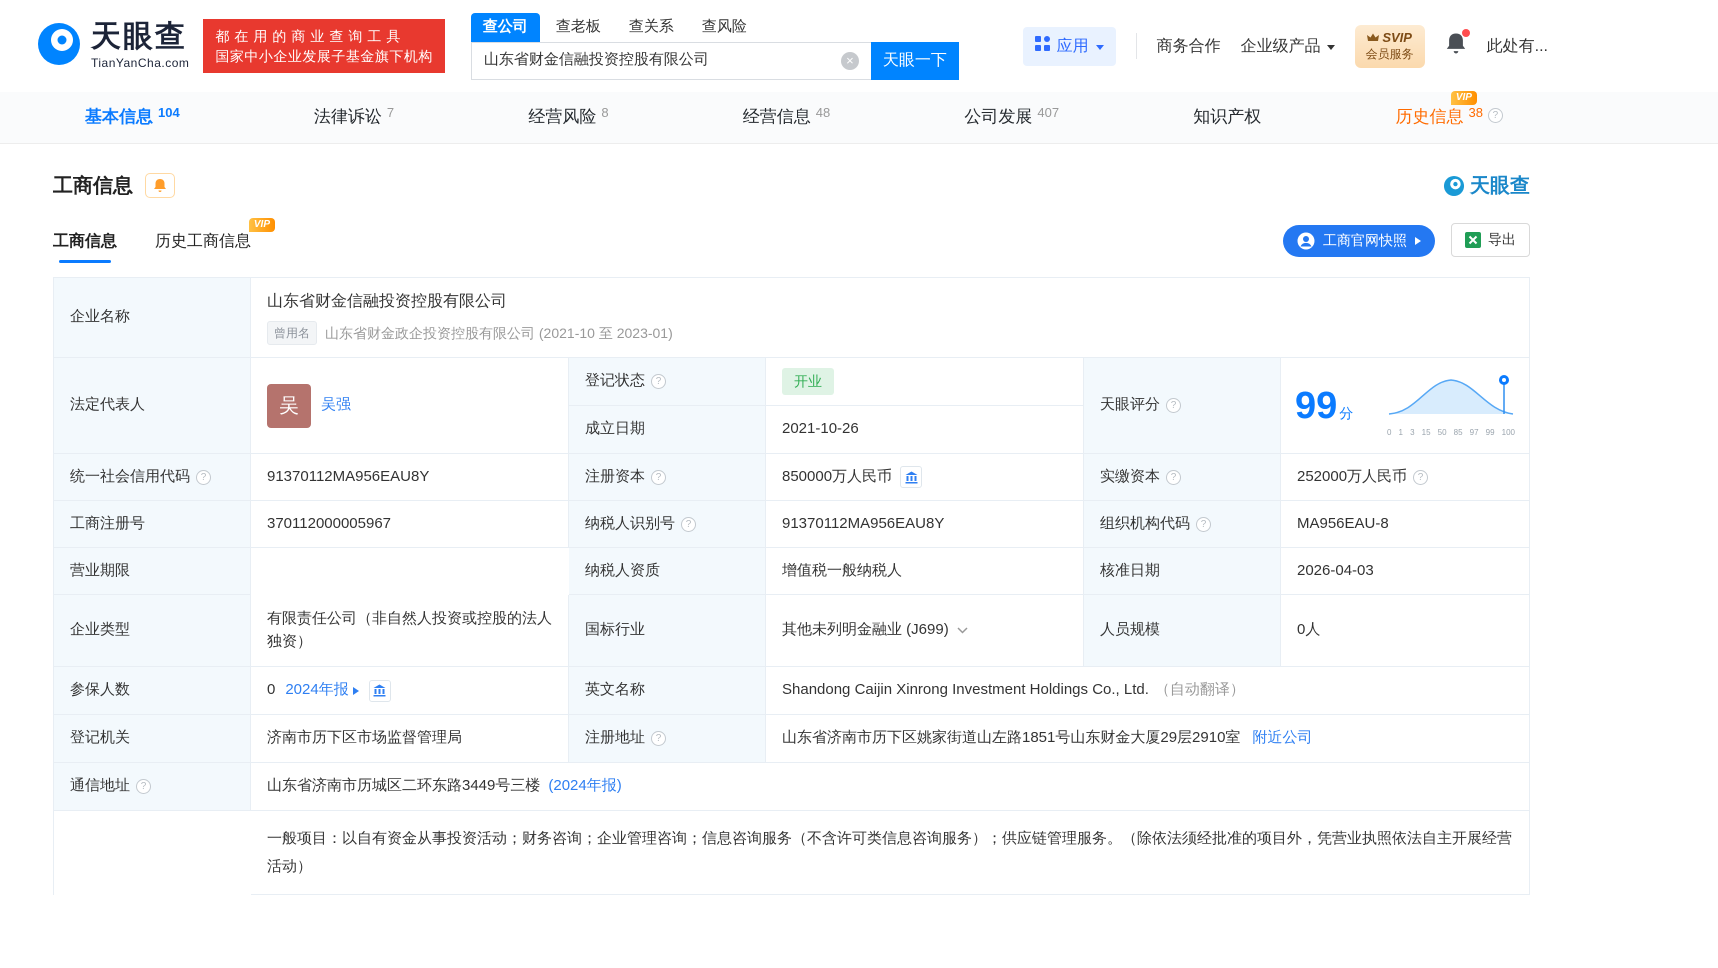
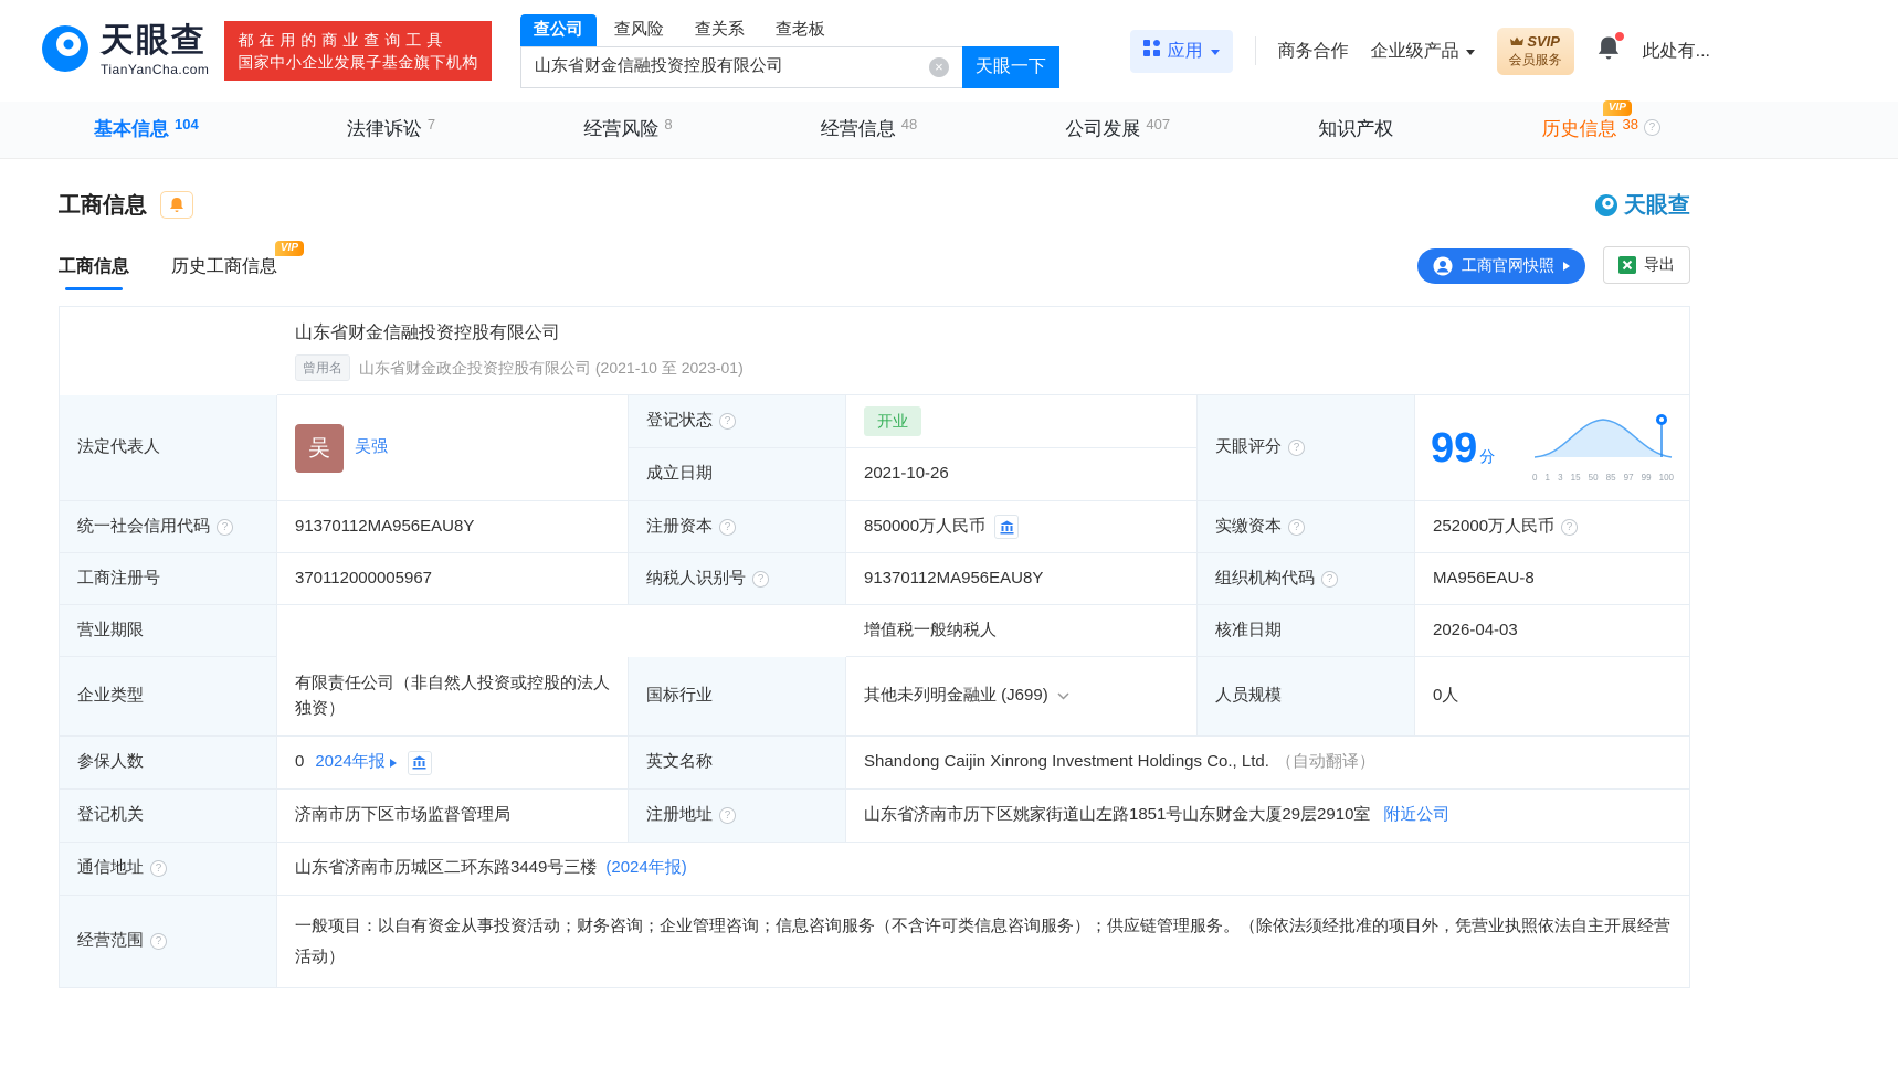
  天眼查
  TianYanCha.com
  都在用的商业查询工具
  国家中小企业发展子基金旗下机构
  查公司
- 查老板
+ 查风险
  查关系
- 查风险
+ 查老板
  山东省财金信融投资控股有限公司
  天眼一下
  应用
  商务合作
  企业级产品
  SVIP
  会员服务
  此处有...
  基本信息
  104
  法律诉讼
  7
  经营风险
  8
  经营信息
  48
  公司发展
  407
  知识产权
  VIP
  历史信息
  38
  工商信息
  天眼查
  工商信息
  历史工商信息
  VIP
  工商官网快照
  导出
- 企业名称
  山东省财金信融投资控股有限公司
  曾用名
  山东省财金政企投资控股有限公司 (2021-10 至 2023-01)
  法定代表人
  吴
  吴强
  登记状态
  开业
  天眼评分
  99
  分
  0
  1
  3
  15
  50
  85
  97
  99
  100
  成立日期
  2021-10-26
  统一社会信用代码
  91370112MA956EAU8Y
  注册资本
  850000万人民币
  实缴资本
  252000万人民币
  工商注册号
  370112000005967
  纳税人识别号
  91370112MA956EAU8Y
  组织机构代码
  MA956EAU-8
  营业期限
- 纳税人资质
  增值税一般纳税人
  核准日期
  2026-04-03
  企业类型
  有限责任公司（非自然人投资或控股的法人独资）
  国标行业
  其他未列明金融业 (J699)
  人员规模
  0人
  参保人数
  0
  2024年报
  英文名称
  Shandong Caijin Xinrong Investment Holdings Co., Ltd.
  （自动翻译）
  登记机关
  济南市历下区市场监督管理局
  注册地址
  山东省济南市历下区姚家街道山左路1851号山东财金大厦29层2910室
  附近公司
  通信地址
  山东省济南市历城区二环东路3449号三楼
  (2024年报)
+ 经营范围
  一般项目：以自有资金从事投资活动；财务咨询；企业管理咨询；信息咨询服务（不含许可类信息咨询服务）；供应链管理服务。（除依法须经批准的项目外，凭营业执照依法自主开展经营活动）
